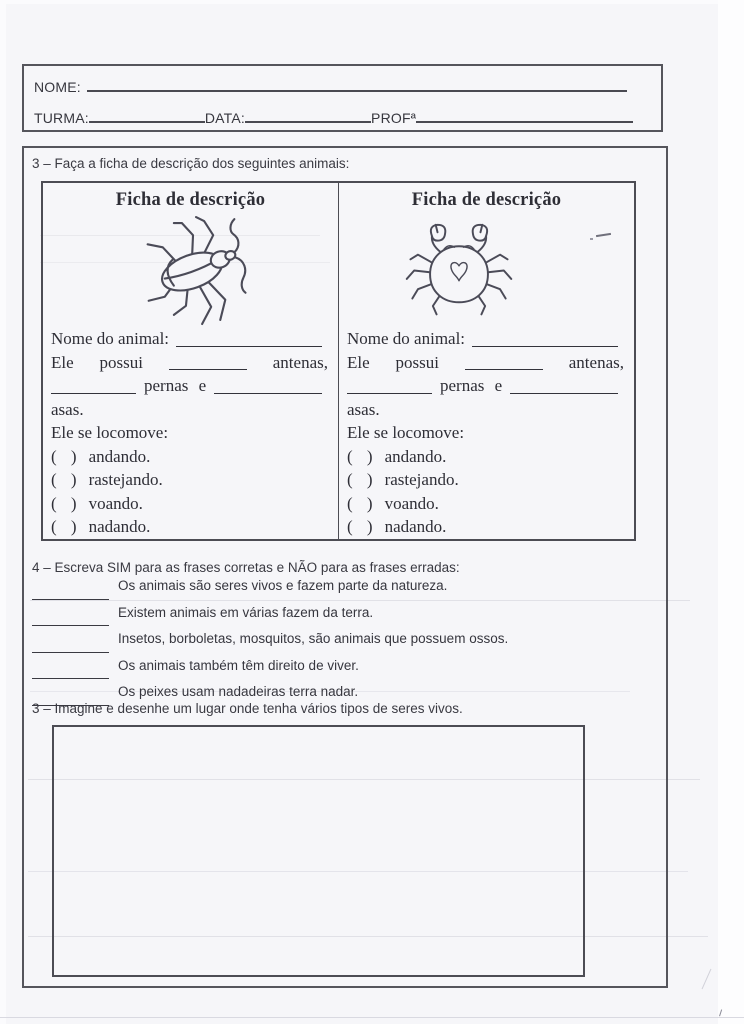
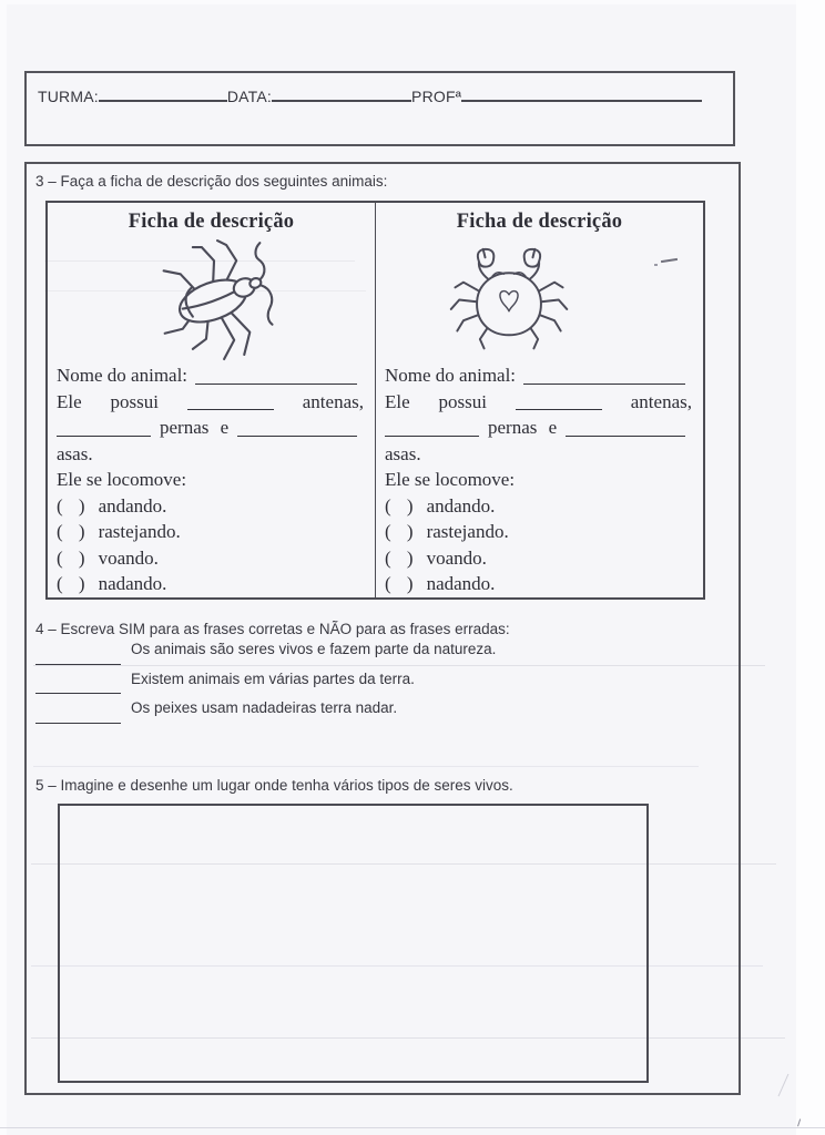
- NOME:
  TURMA:
  DATA:
  PROFª
  3 – Faça a ficha de descrição dos seguintes animais:
  Ficha de descrição
  Nome do animal:
  Ele
  possui
  antenas,
  pernas e
  asas.
  Ele se locomove:
  ( )
  andando.
  ( )
  rastejando.
  ( )
  voando.
  ( )
  nadando.
  Ficha de descrição
  Nome do animal:
  Ele
  possui
  antenas,
  pernas e
  asas.
  Ele se locomove:
  ( )
  andando.
  ( )
  rastejando.
  ( )
  voando.
  ( )
  nadando.
  4 – Escreva SIM para as frases corretas e NÃO para as frases erradas:
  Os animais são seres vivos e fazem parte da natureza.
- Existem animais em várias fazem da terra.
+ Existem animais em várias partes da terra.
- Insetos, borboletas, mosquitos, são animais que possuem ossos.
- Os animais também têm direito de viver.
  Os peixes usam nadadeiras terra nadar.
- 3 – Imagine e desenhe um lugar onde tenha vários tipos de seres vivos.
+ 5 – Imagine e desenhe um lugar onde tenha vários tipos de seres vivos.
